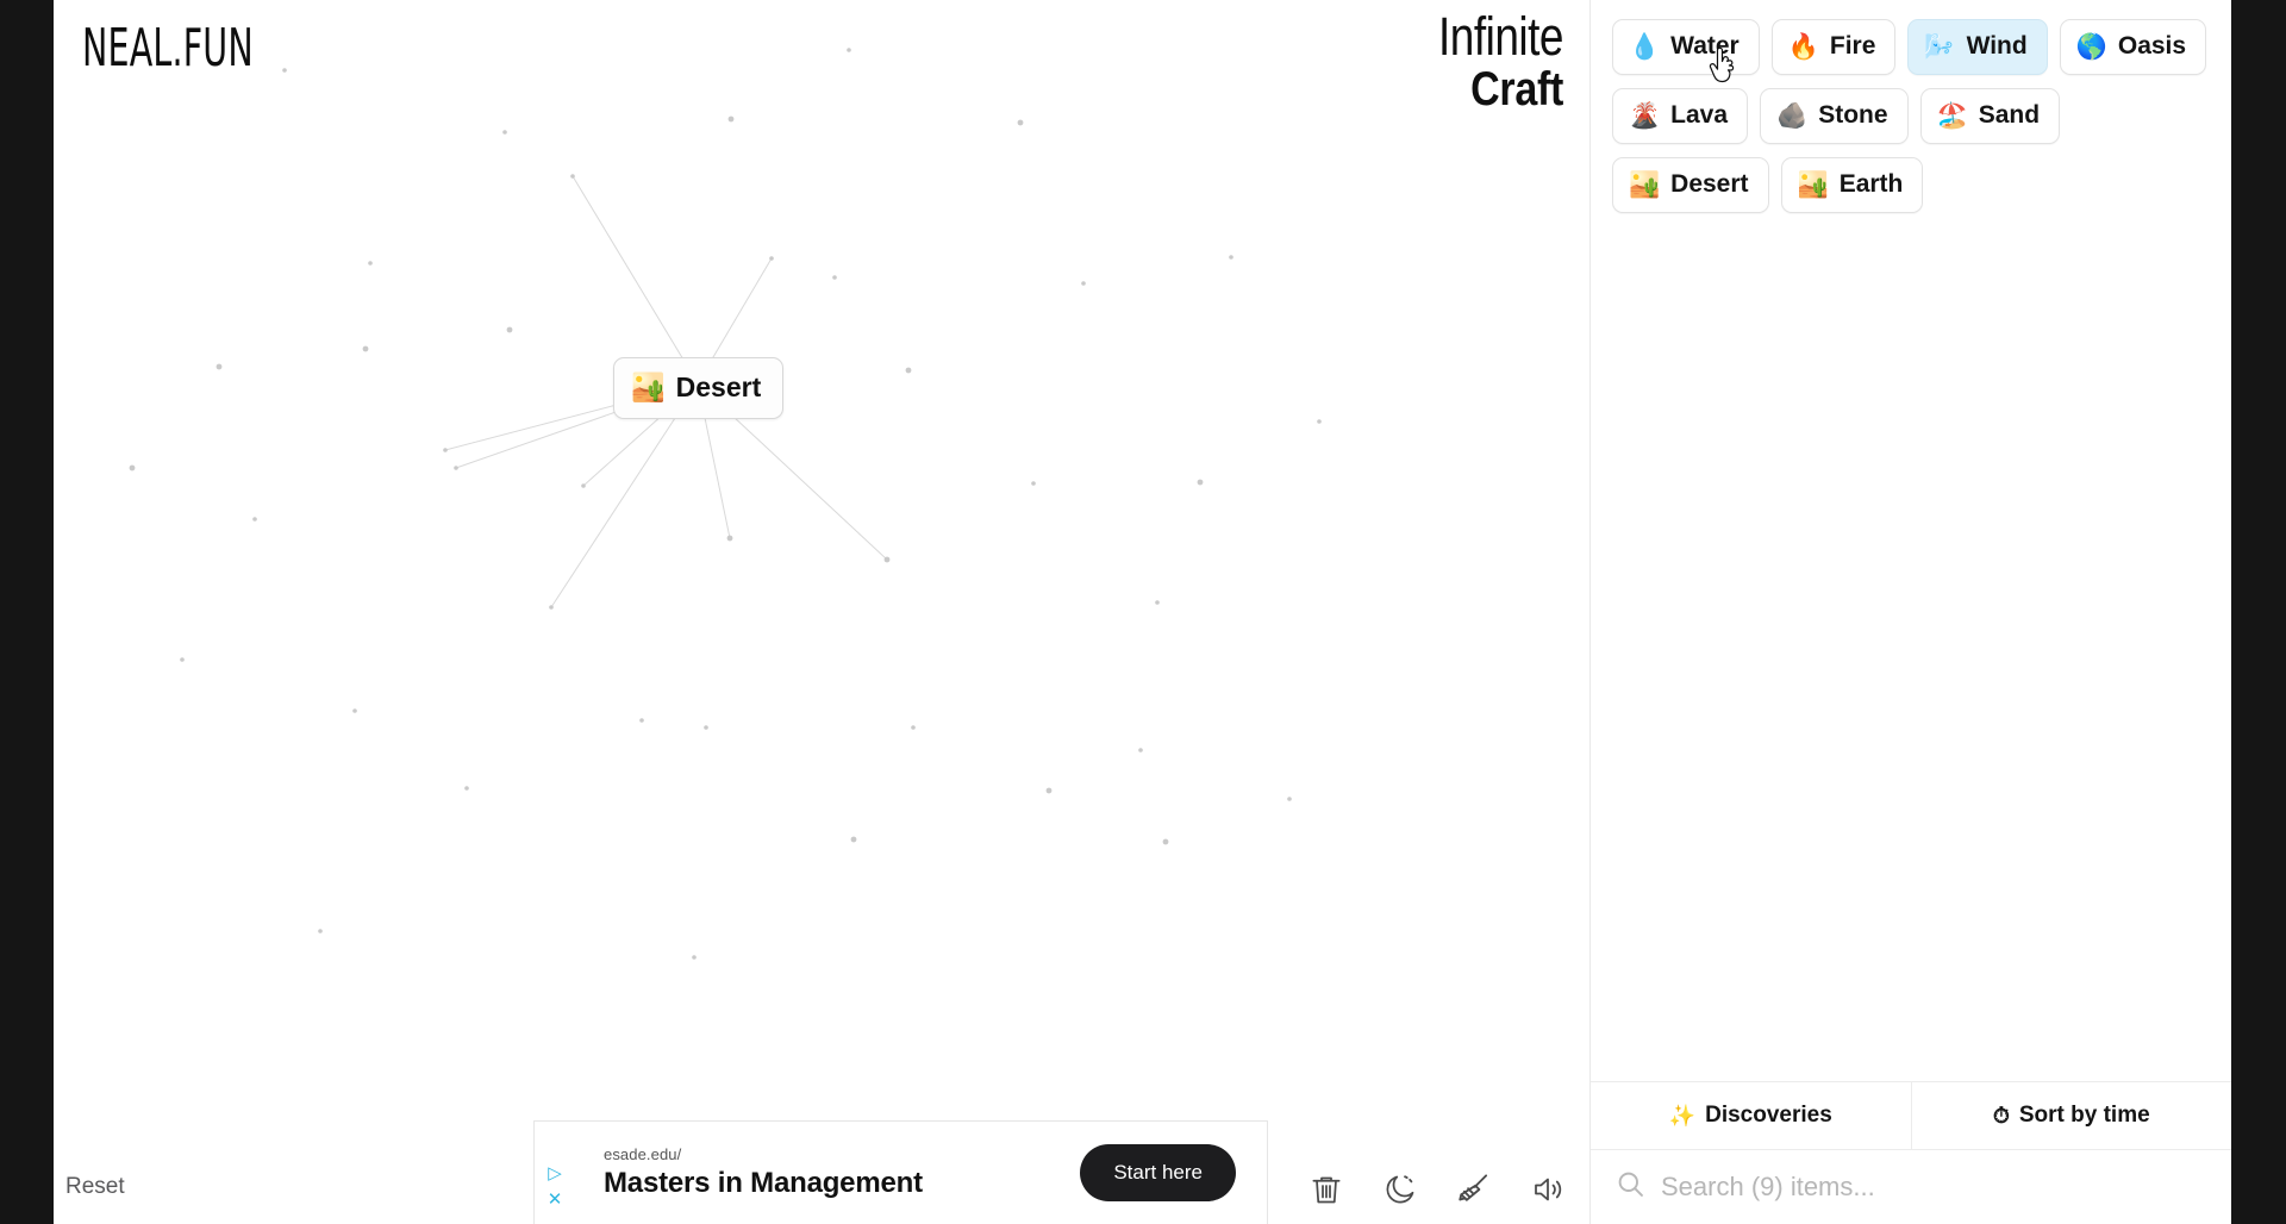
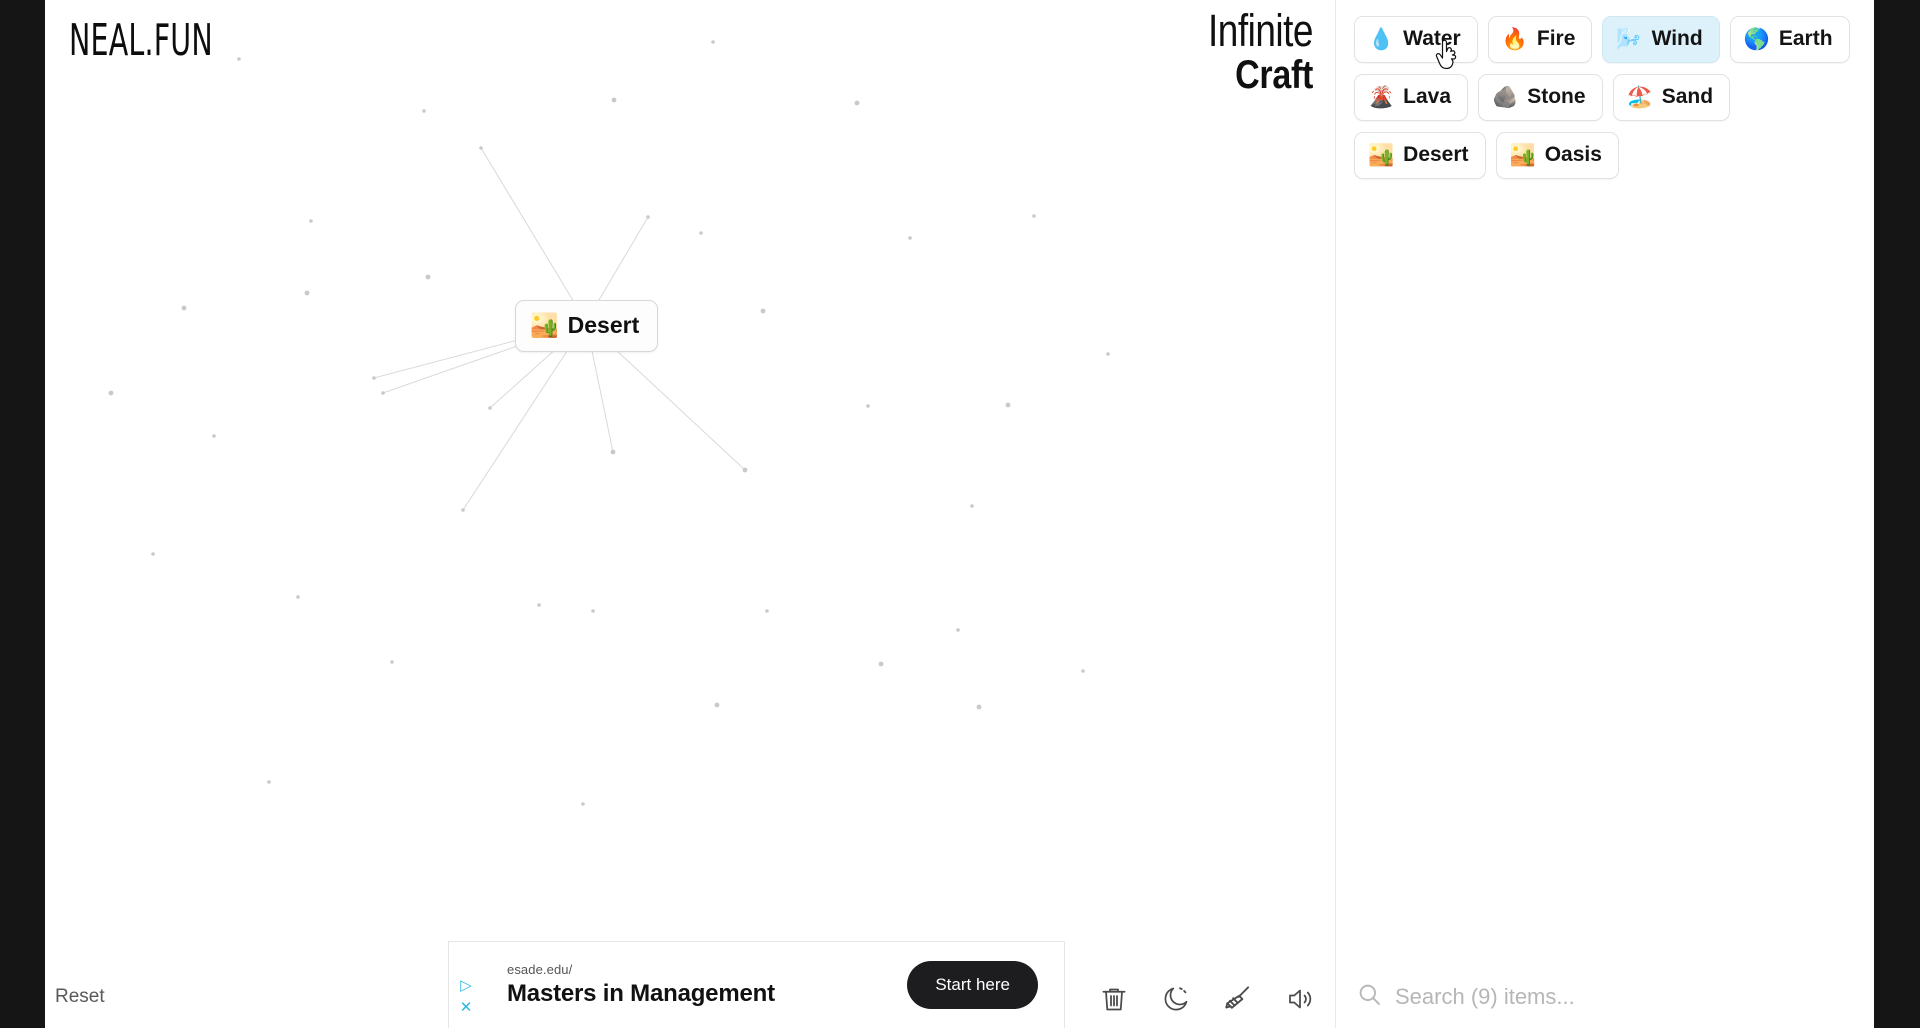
  NEAL.FUN
  Infinite
  Craft
  🏜️
  Desert
  Reset
  ▷
  ✕
  esade.edu/
  Masters in Management
  Start here
  💧
  Water
  🔥
  Fire
  🌬️
  Wind
  🌎
- Oasis
+ Earth
  🌋
  Lava
  🪨
  Stone
  🏖️
  Sand
  🏜️
  Desert
  🏜️
- Earth
+ Oasis
- ✨
- Discoveries
- ⏱
- Sort by time
  Search (9) items...
